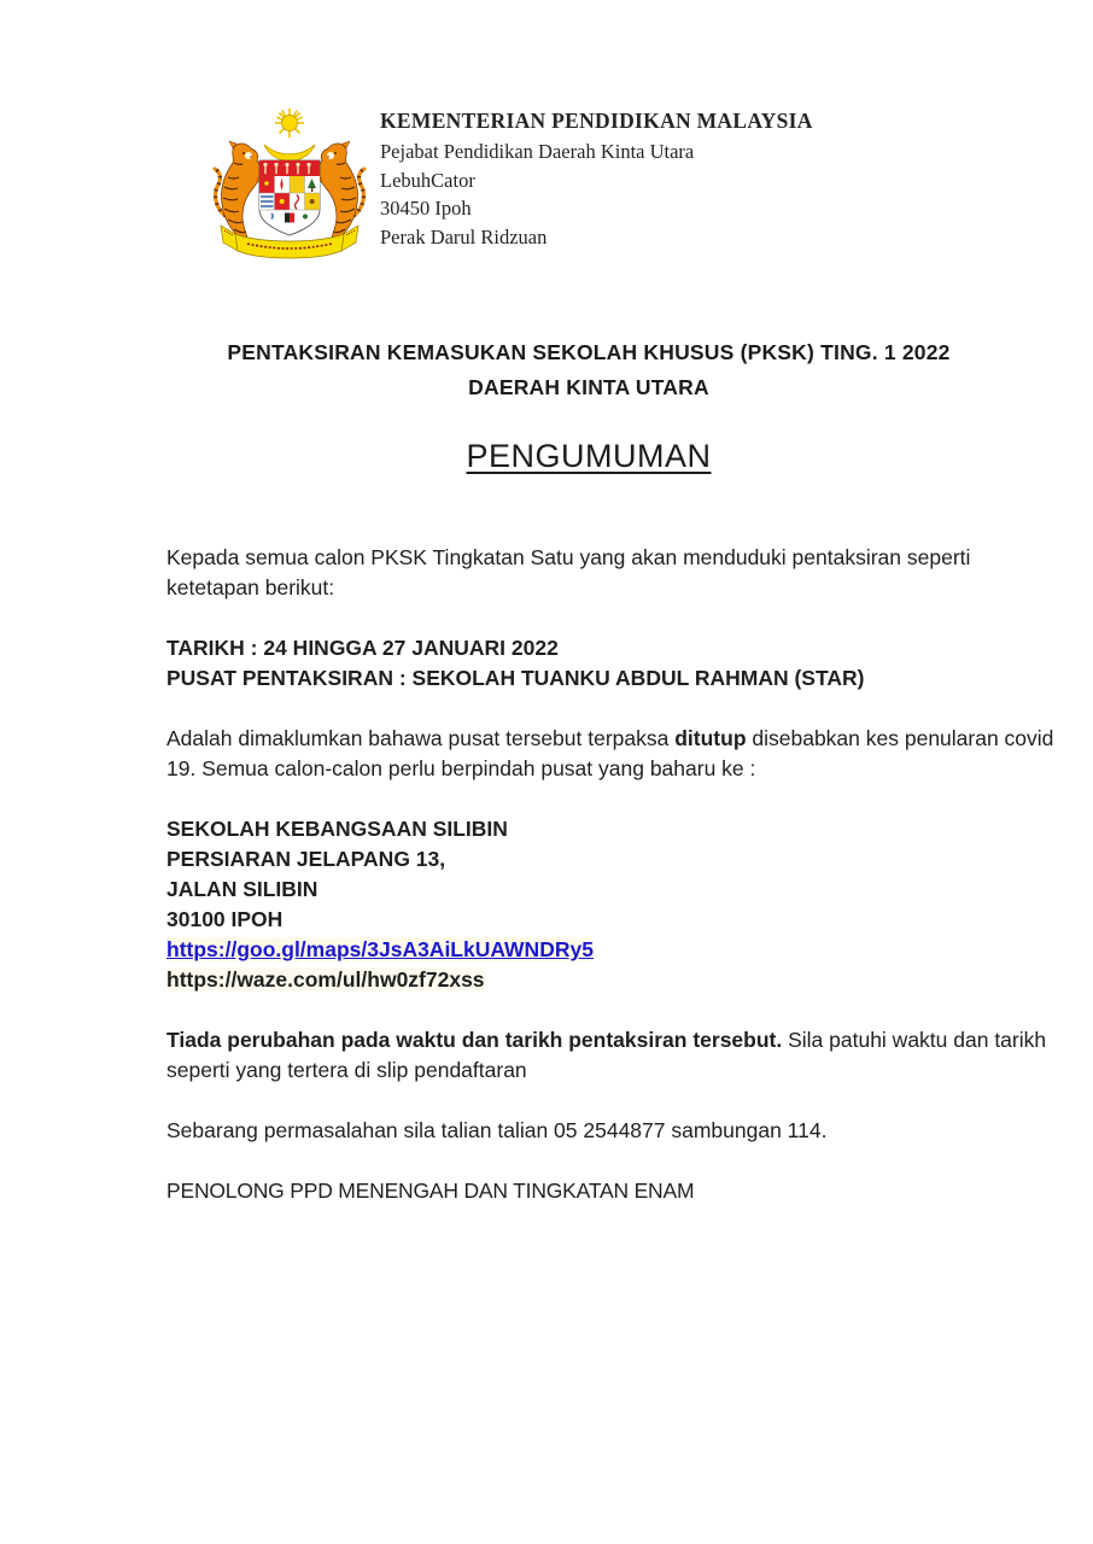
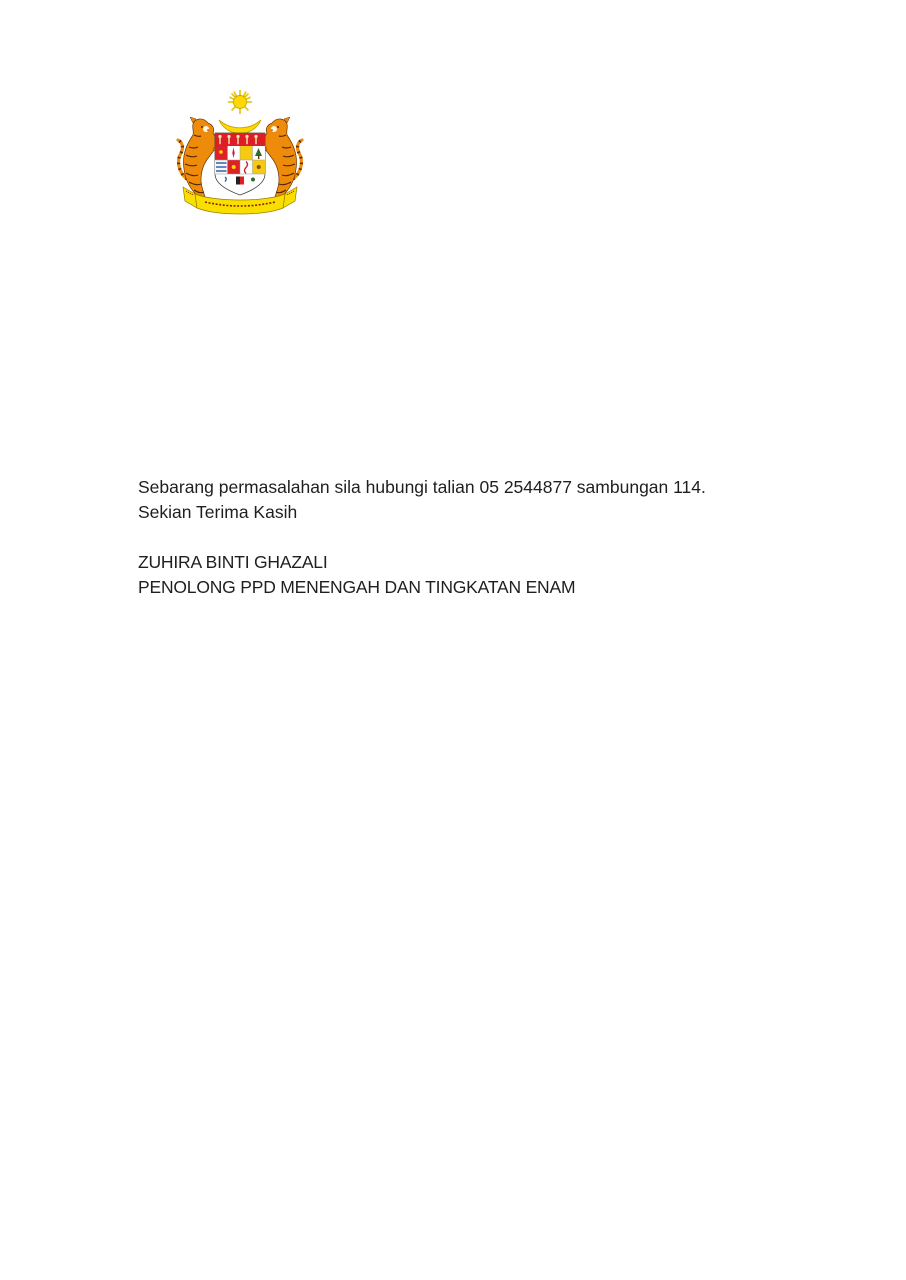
- KEMENTERIAN PENDIDIKAN MALAYSIA
- Pejabat Pendidikan Daerah Kinta Utara
- LebuhCator
- 30450 Ipoh
- Perak Darul Ridzuan
- PENTAKSIRAN KEMASUKAN SEKOLAH KHUSUS (PKSK) TING. 1 2022
- DAERAH KINTA UTARA
- PENGUMUMAN
- Kepada semua calon PKSK Tingkatan Satu yang akan menduduki pentaksiran seperti ketetapan berikut:
- TARIKH : 24 HINGGA 27 JANUARI 2022
- PUSAT PENTAKSIRAN : SEKOLAH TUANKU ABDUL RAHMAN (STAR)
- Adalah dimaklumkan bahawa pusat tersebut terpaksa ditutup disebabkan kes penularan covid 19. Semua calon-calon perlu berpindah pusat yang baharu ke :
- SEKOLAH KEBANGSAAN SILIBIN
- PERSIARAN JELAPANG 13,
- JALAN SILIBIN
- 30100 IPOH
- https://goo.gl/maps/3JsA3AiLkUAWNDRy5
- https://waze.com/ul/hw0zf72xss
- Tiada perubahan pada waktu dan tarikh pentaksiran tersebut. Sila patuhi waktu dan tarikh seperti yang tertera di slip pendaftaran
- Sebarang permasalahan sila talian talian 05 2544877 sambungan 114.
+ Sebarang permasalahan sila hubungi talian 05 2544877 sambungan 114.
+ Sekian Terima Kasih
+ ZUHIRA BINTI GHAZALI
  PENOLONG PPD MENENGAH DAN TINGKATAN ENAM
